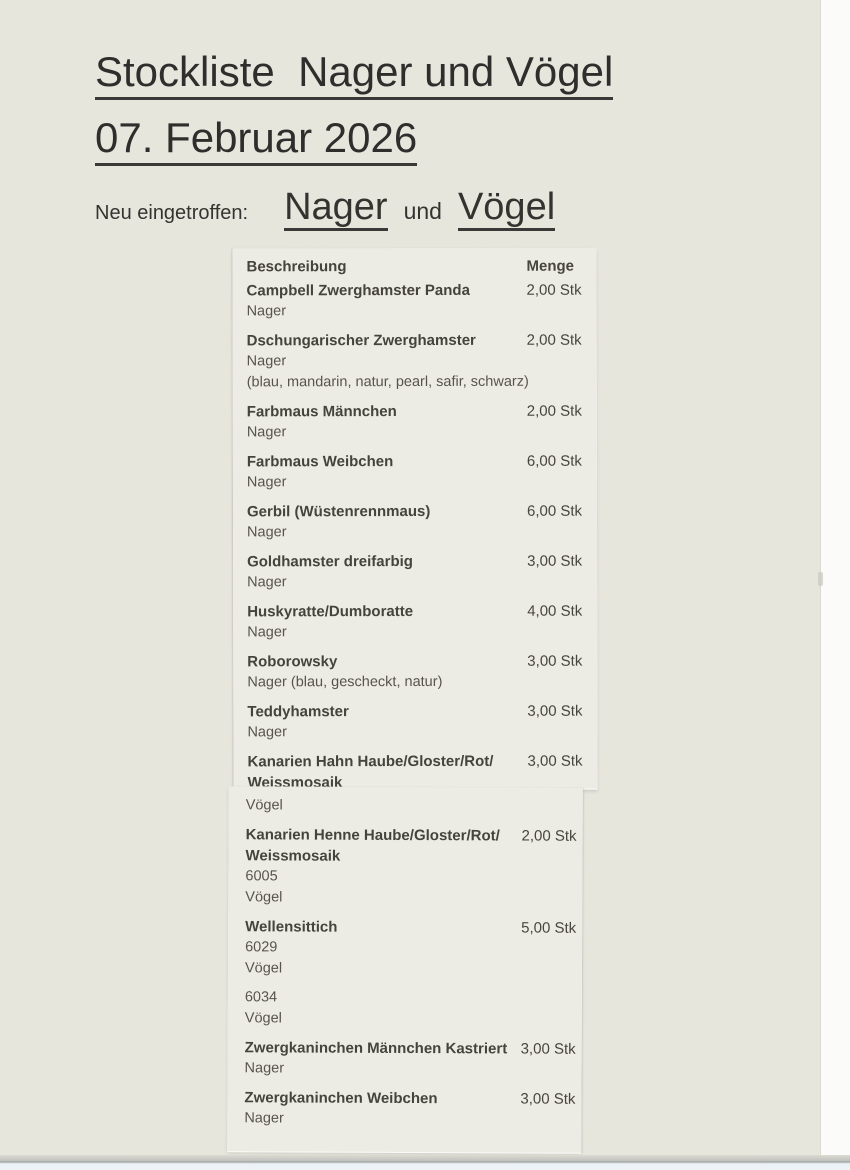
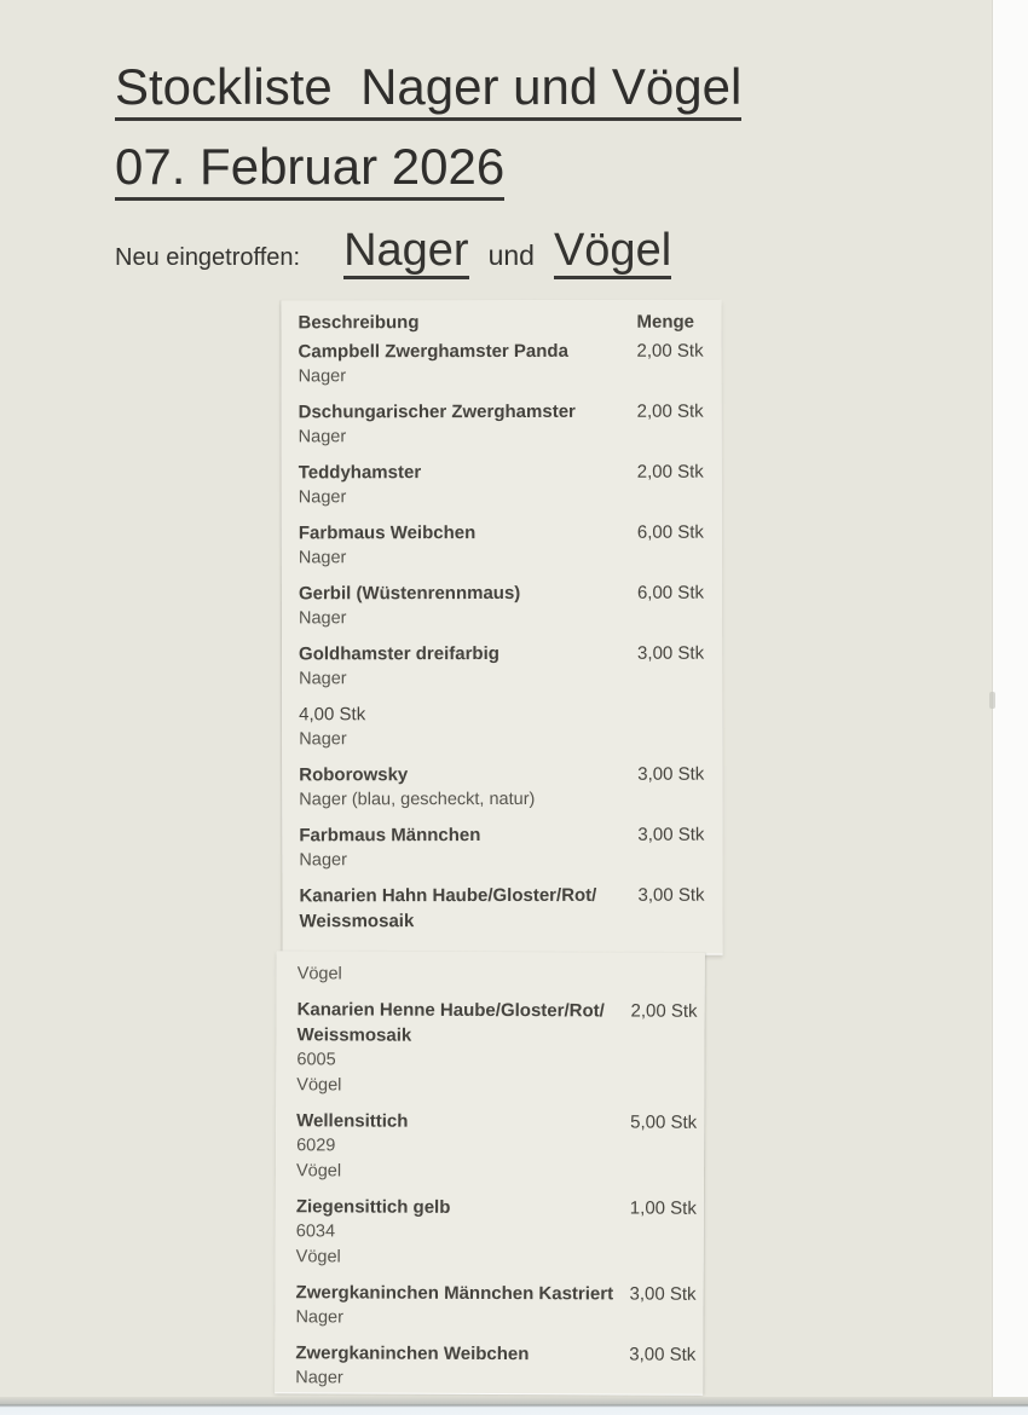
  Stockliste Nager und Vögel
  07. Februar 2026
  Neu eingetroffen:
  Nager
  und
  Vögel
  Beschreibung
  Menge
  Campbell Zwerghamster Panda
  2,00 Stk
  Nager
  Dschungarischer Zwerghamster
  2,00 Stk
  Nager
- (blau, mandarin, natur, pearl, safir, schwarz)
- Farbmaus Männchen
+ Teddyhamster
  2,00 Stk
  Nager
  Farbmaus Weibchen
  6,00 Stk
  Nager
  Gerbil (Wüstenrennmaus)
  6,00 Stk
  Nager
  Goldhamster dreifarbig
  3,00 Stk
  Nager
- Huskyratte/Dumboratte
  4,00 Stk
  Nager
  Roborowsky
  3,00 Stk
  Nager (blau, gescheckt, natur)
- Teddyhamster
+ Farbmaus Männchen
  3,00 Stk
  Nager
  Kanarien Hahn Haube/Gloster/Rot/ Weissmosaik
  3,00 Stk
  Vögel
  Kanarien Henne Haube/Gloster/Rot/ Weissmosaik
  2,00 Stk
  6005
  Vögel
  Wellensittich
  5,00 Stk
  6029
  Vögel
+ Ziegensittich gelb
+ 1,00 Stk
  6034
  Vögel
  Zwergkaninchen Männchen Kastriert
  3,00 Stk
  Nager
  Zwergkaninchen Weibchen
  3,00 Stk
  Nager
